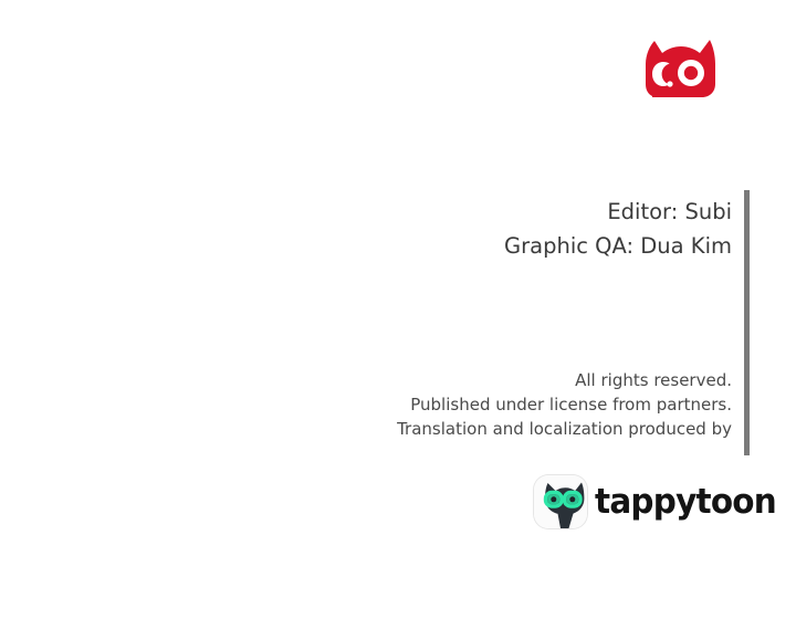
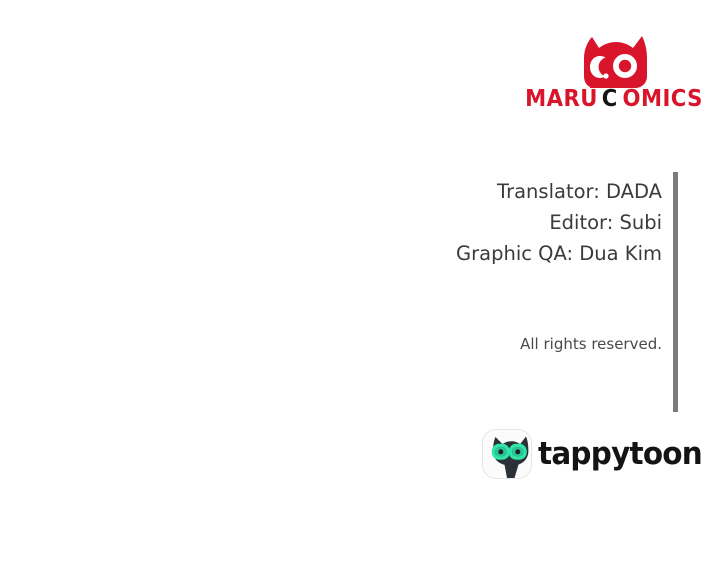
+ MARU
+ C
+ OMICS
+ Translator: DADA
  Editor: Subi
  Graphic QA: Dua Kim
  All rights reserved.
- Published under license from partners.
- Translation and localization produced by
  tappytoon
